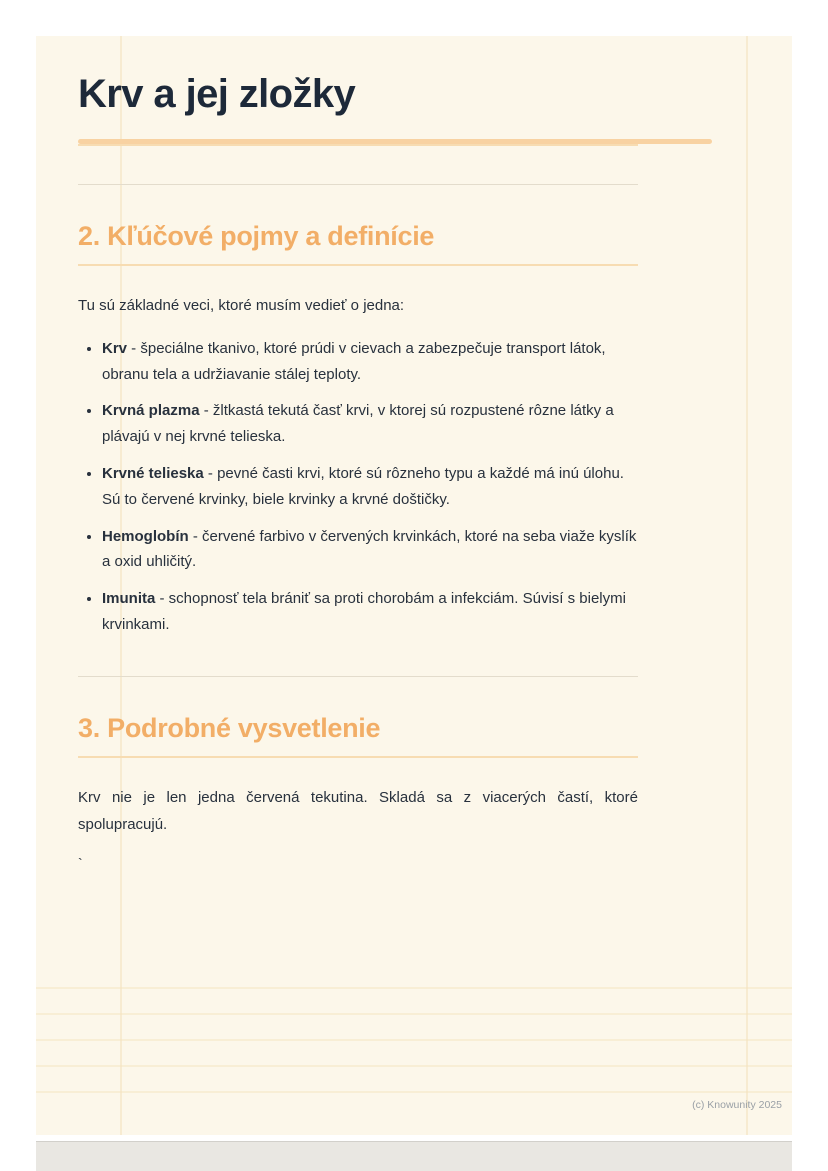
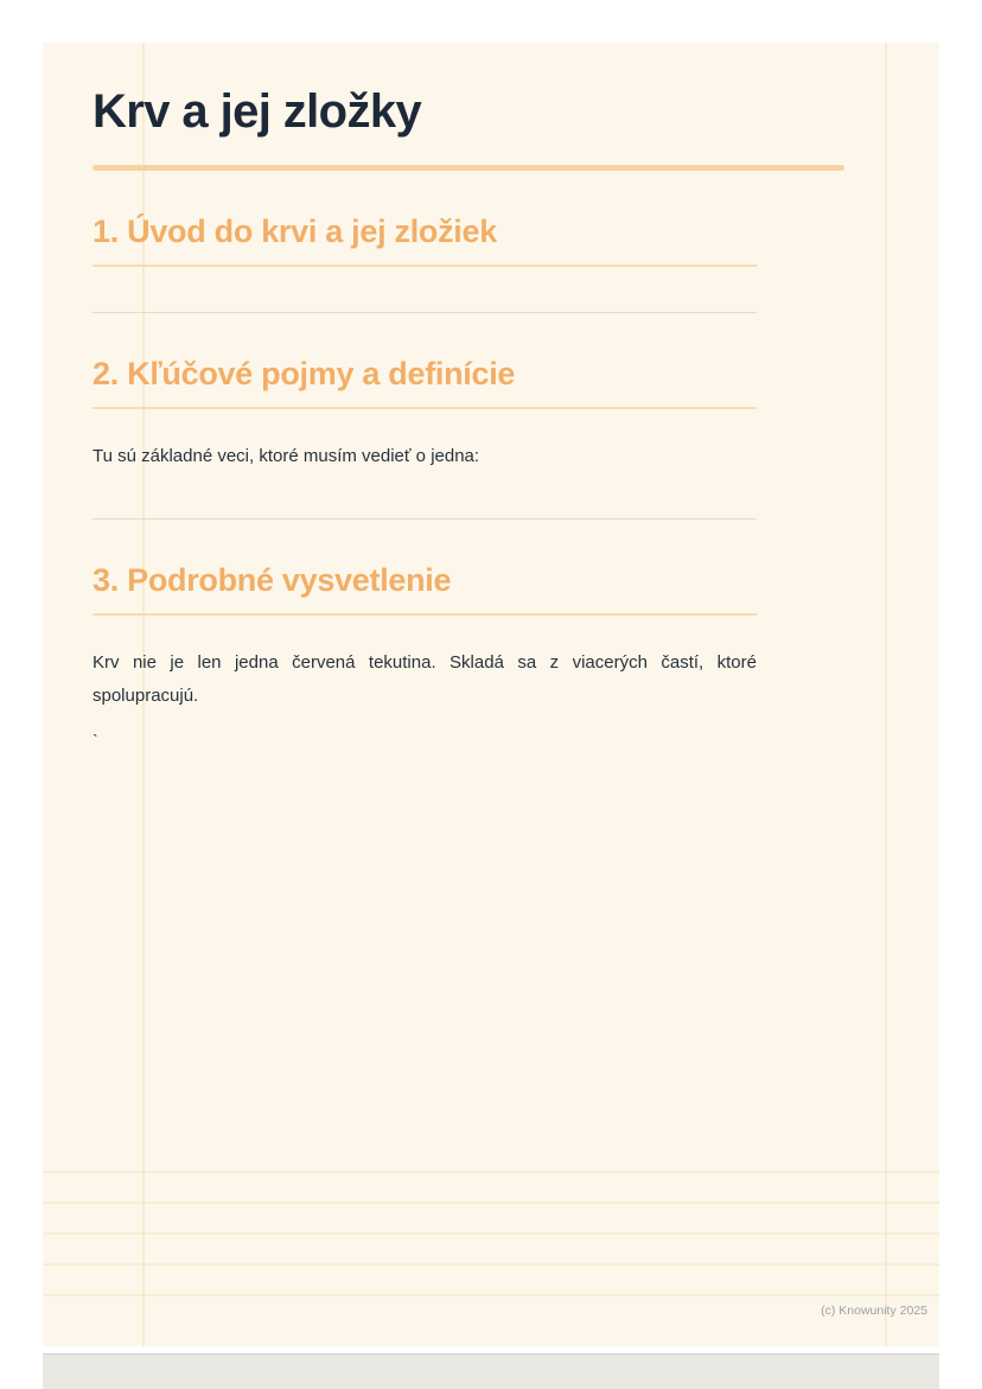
  Krv a jej zložky
+ 1. Úvod do krvi a jej zložiek
  2. Kľúčové pojmy a definície
  Tu sú základné veci, ktoré musím vedieť o jedna:
- Krv - špeciálne tkanivo, ktoré prúdi v cievach a zabezpečuje transport látok, obranu tela a udržiavanie stálej teploty.
- Krvná plazma - žltkastá tekutá časť krvi, v ktorej sú rozpustené rôzne látky a plávajú v nej krvné telieska.
- Krvné telieska - pevné časti krvi, ktoré sú rôzneho typu a každé má inú úlohu. Sú to červené krvinky, biele krvinky a krvné doštičky.
- Hemoglobín - červené farbivo v červených krvinkách, ktoré na seba viaže kyslík a oxid uhličitý.
- Imunita - schopnosť tela brániť sa proti chorobám a infekciám. Súvisí s bielymi krvinkami.
  3. Podrobné vysvetlenie
  Krv nie je len jedna červená tekutina. Skladá sa z viacerých častí, ktoré spolupracujú.
  `
  (c) Knowunity 2025
